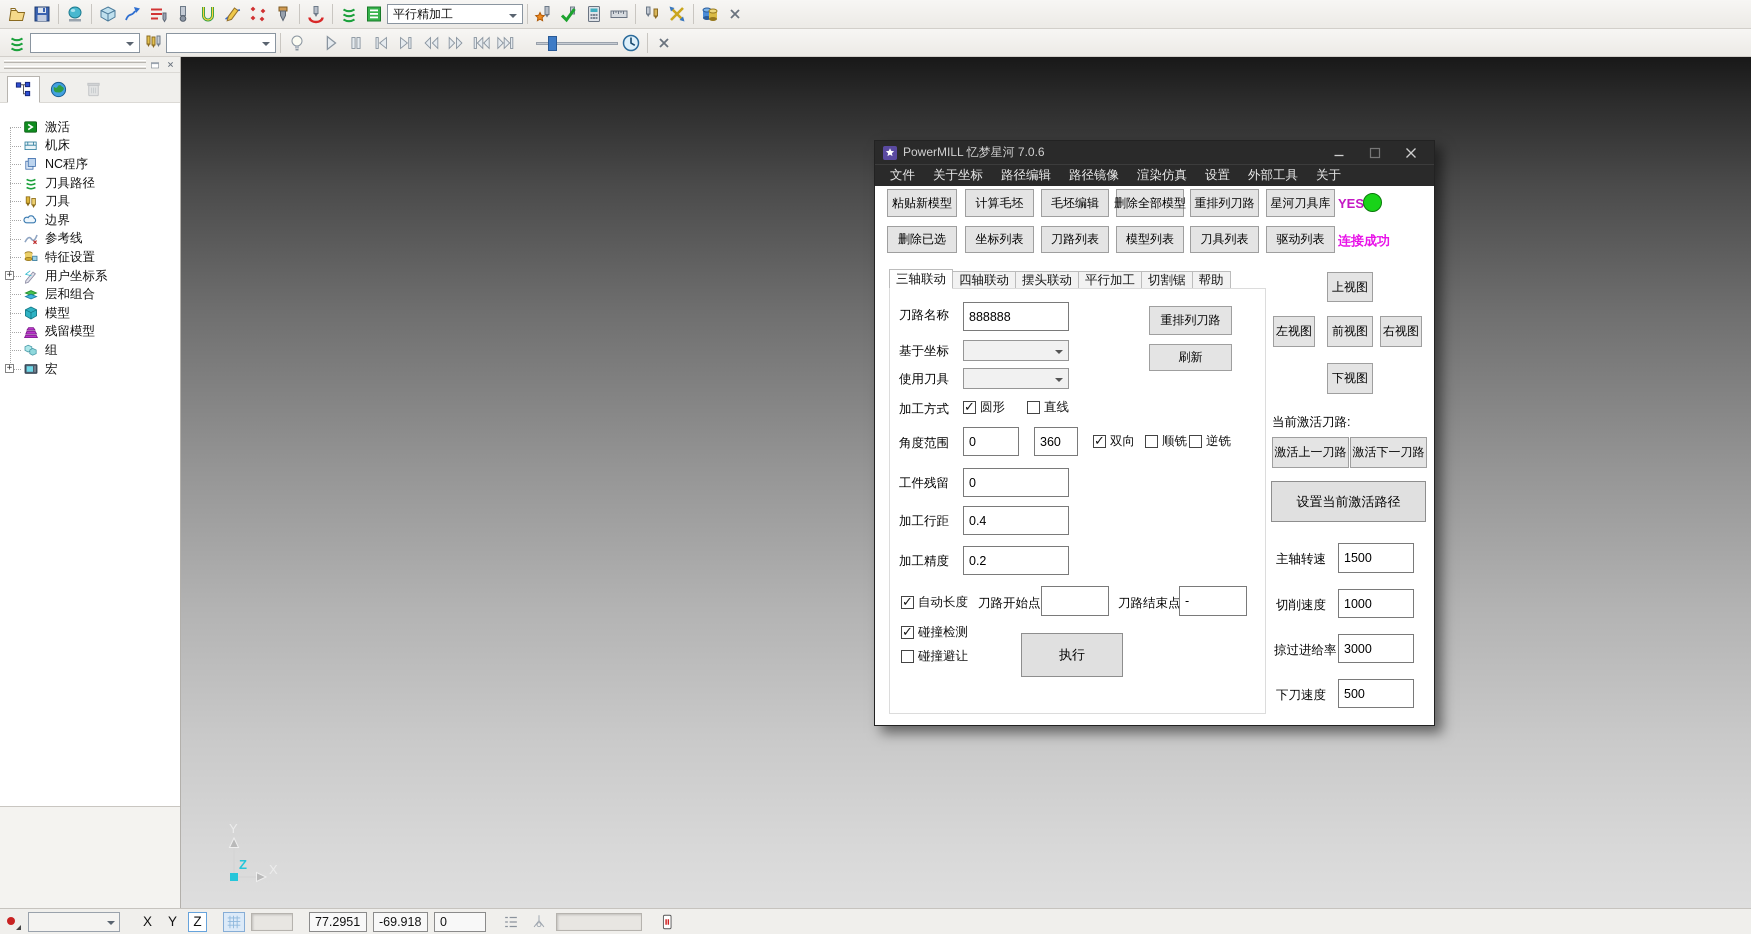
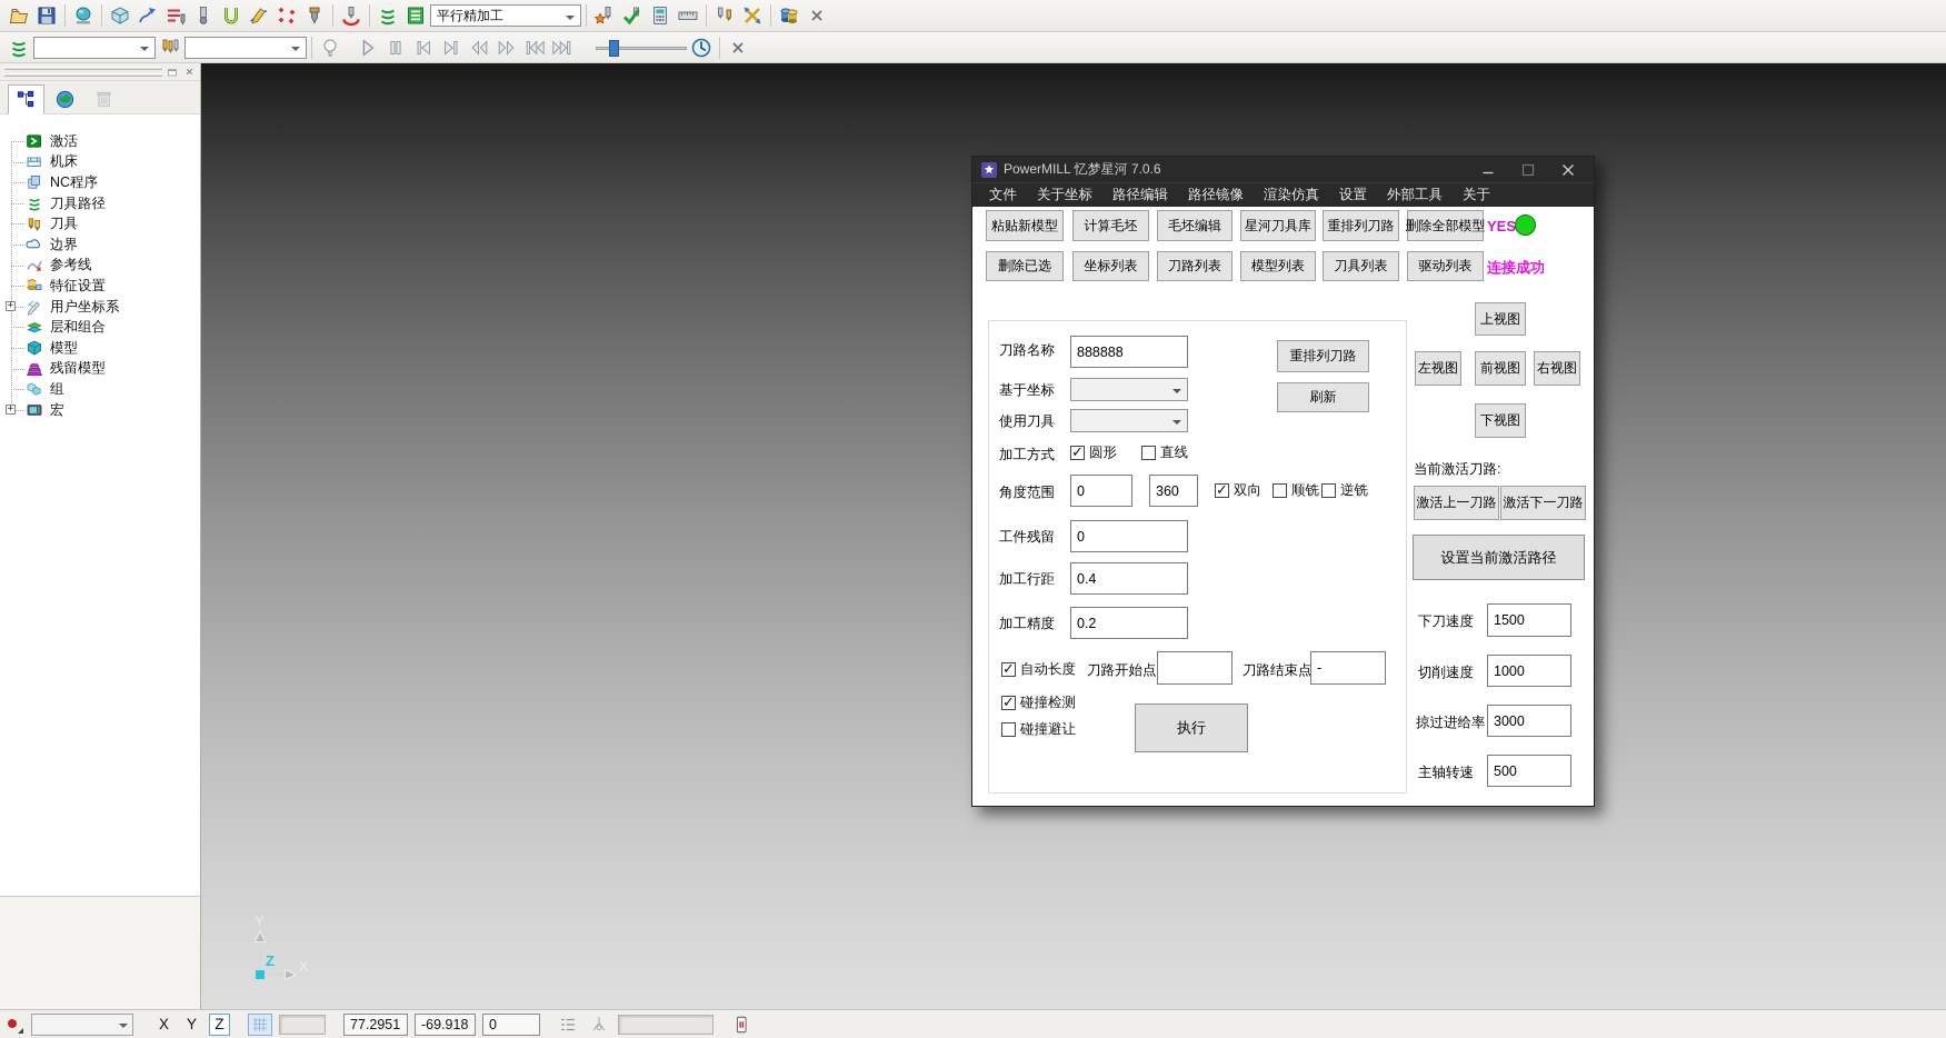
  平行精加工
  激活
  机床
  NC程序
  刀具路径
  刀具
  边界
  参考线
  特征设置
  用户坐标系
  层和组合
  模型
  残留模型
  组
  宏
  Z
  PowerMILL 忆梦星河 7.0.6
  文件
  关于坐标
  路径编辑
  路径镜像
  渲染仿真
  设置
  外部工具
  关于
  粘贴新模型
  计算毛坯
  毛坯编辑
- 删除全部模型
+ 星河刀具库
  重排列刀路
- 星河刀具库
+ 删除全部模型
  YES
  删除已选
  坐标列表
  刀路列表
  模型列表
  刀具列表
  驱动列表
  连接成功
- 三轴联动
- 四轴联动
- 摆头联动
- 平行加工
- 切割锯
- 帮助
  刀路名称
  888888
  重排列刀路
  刷新
  基于坐标
  使用刀具
  加工方式
  圆形
  直线
  角度范围
  0
  360
  双向
  顺铣
  逆铣
  工件残留
  0
  加工行距
  0.4
  加工精度
  0.2
  自动长度
  刀路开始点
  刀路结束点
  -
  碰撞检测
  碰撞避让
  执行
  上视图
  左视图
  前视图
  右视图
  下视图
  当前激活刀路:
  激活上一刀路
  激活下一刀路
  设置当前激活路径
- 主轴转速
+ 下刀速度
  1500
  切削速度
  1000
  掠过进给率
  3000
- 下刀速度
+ 主轴转速
  500
  X
  Y
  Z
  77.2951
  -69.918
  0
